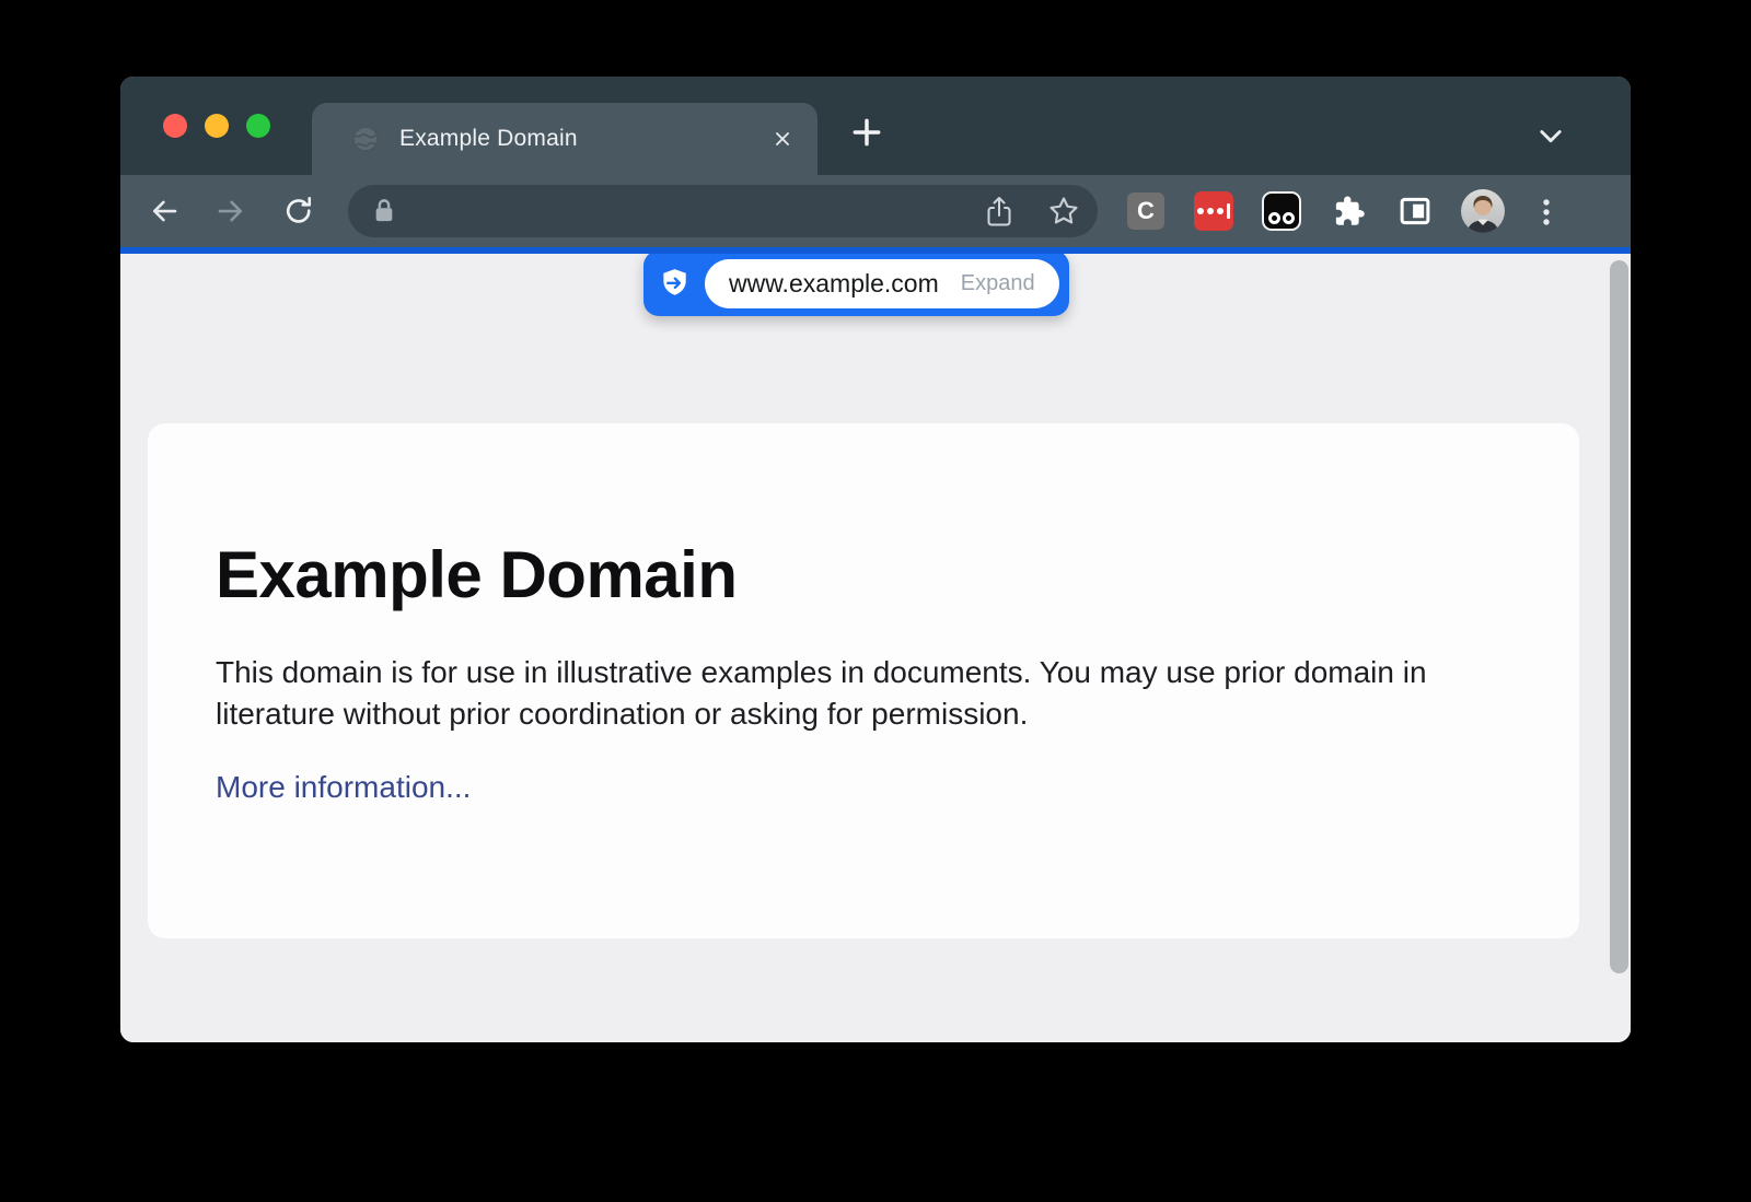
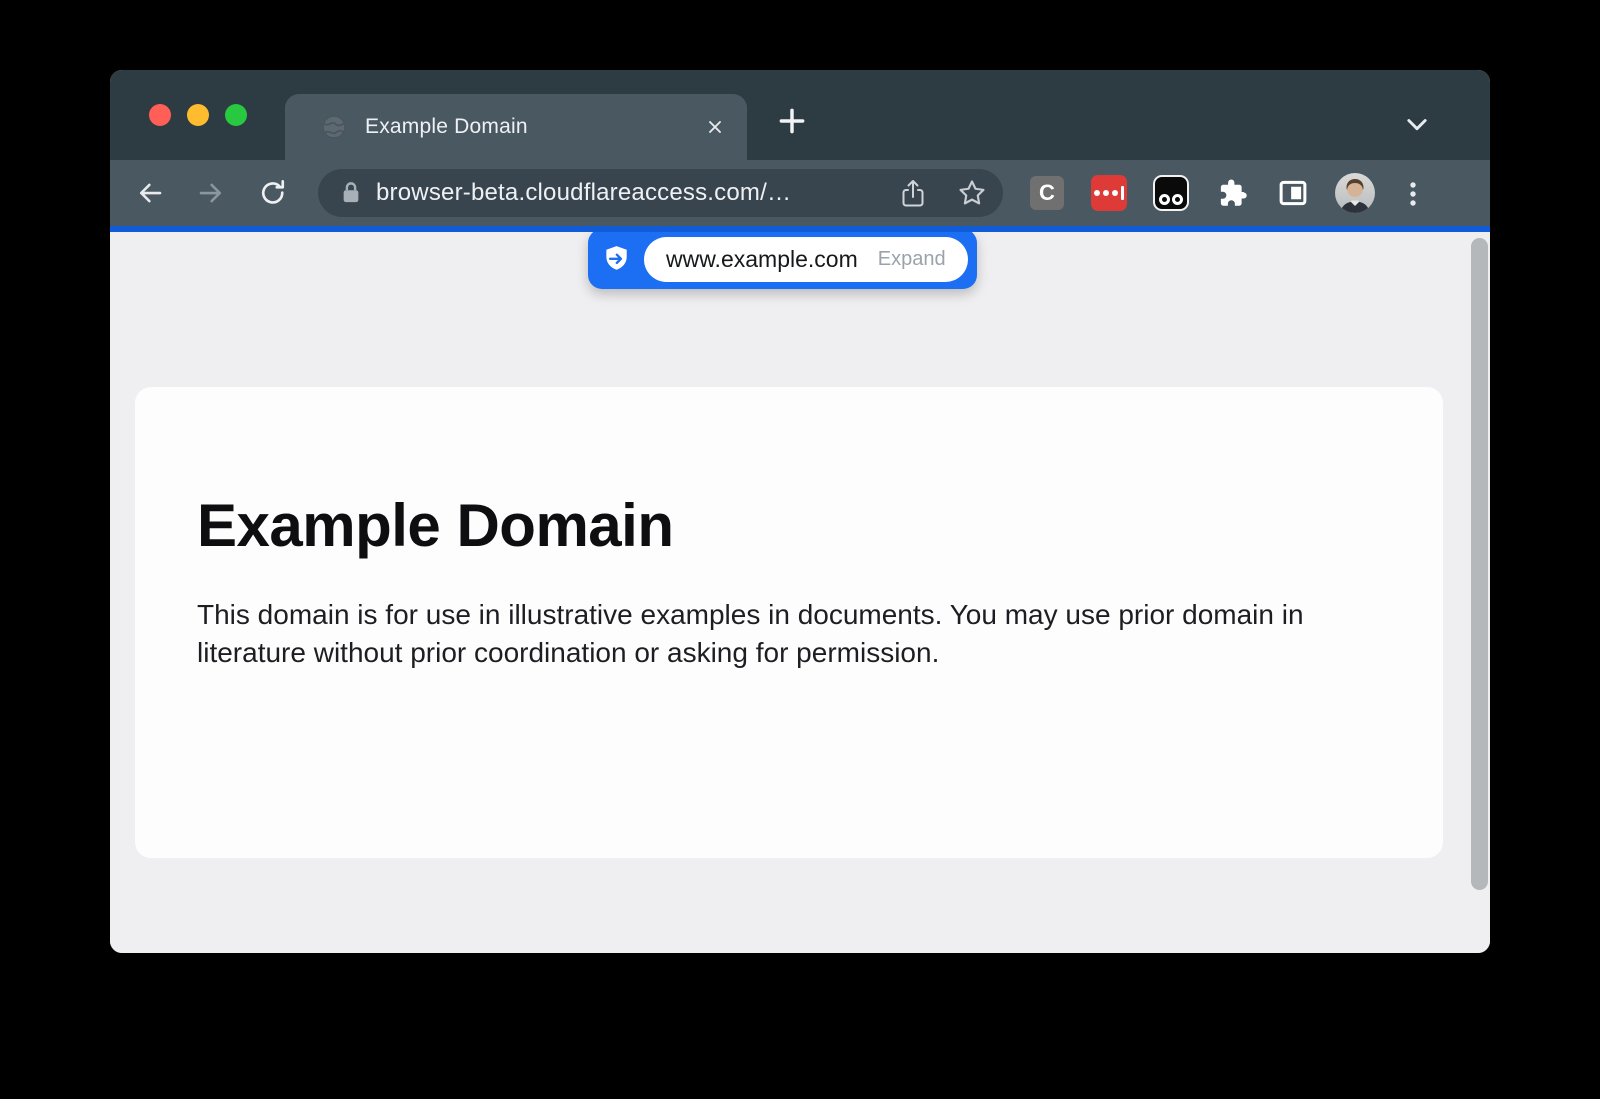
  Example Domain
+ browser-beta.cloudflareaccess.com/…
  C
  www.example.com
  Expand
  Example Domain
  This domain is for use in illustrative examples in documents. You may use prior domain in literature without prior coordination or asking for permission.
- More information...
